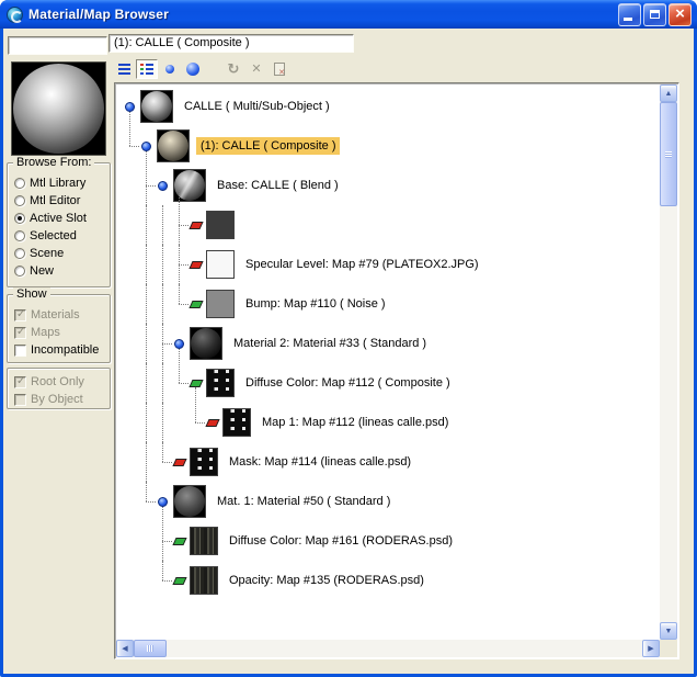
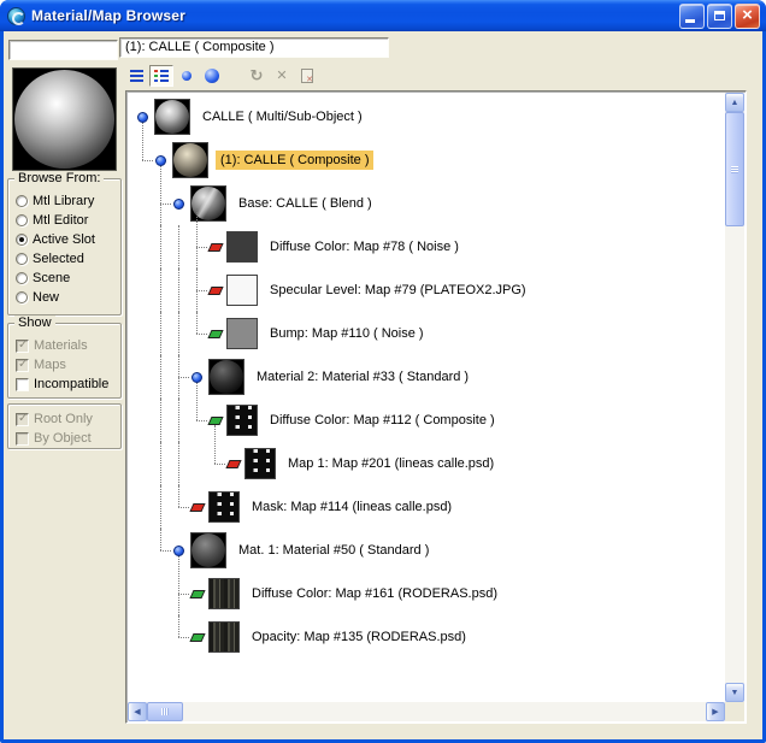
  Material/Map Browser
  ×
  (1): CALLE ( Composite )
  Browse From:
  Mtl Library
  Mtl Editor
  Active Slot
  Selected
  Scene
  New
  Show
  Materials
  Maps
  Incompatible
  Root Only
  By Object
  CALLE ( Multi/Sub-Object )
  (1): CALLE ( Composite )
  Base: CALLE ( Blend )
+ Diffuse Color: Map #78 ( Noise )
  Specular Level: Map #79 (PLATEOX2.JPG)
  Bump: Map #110 ( Noise )
  Material 2: Material #33 ( Standard )
  Diffuse Color: Map #112 ( Composite )
- Map 1: Map #112 (lineas calle.psd)
+ Map 1: Map #201 (lineas calle.psd)
  Mask: Map #114 (lineas calle.psd)
  Mat. 1: Material #50 ( Standard )
  Diffuse Color: Map #161 (RODERAS.psd)
  Opacity: Map #135 (RODERAS.psd)
